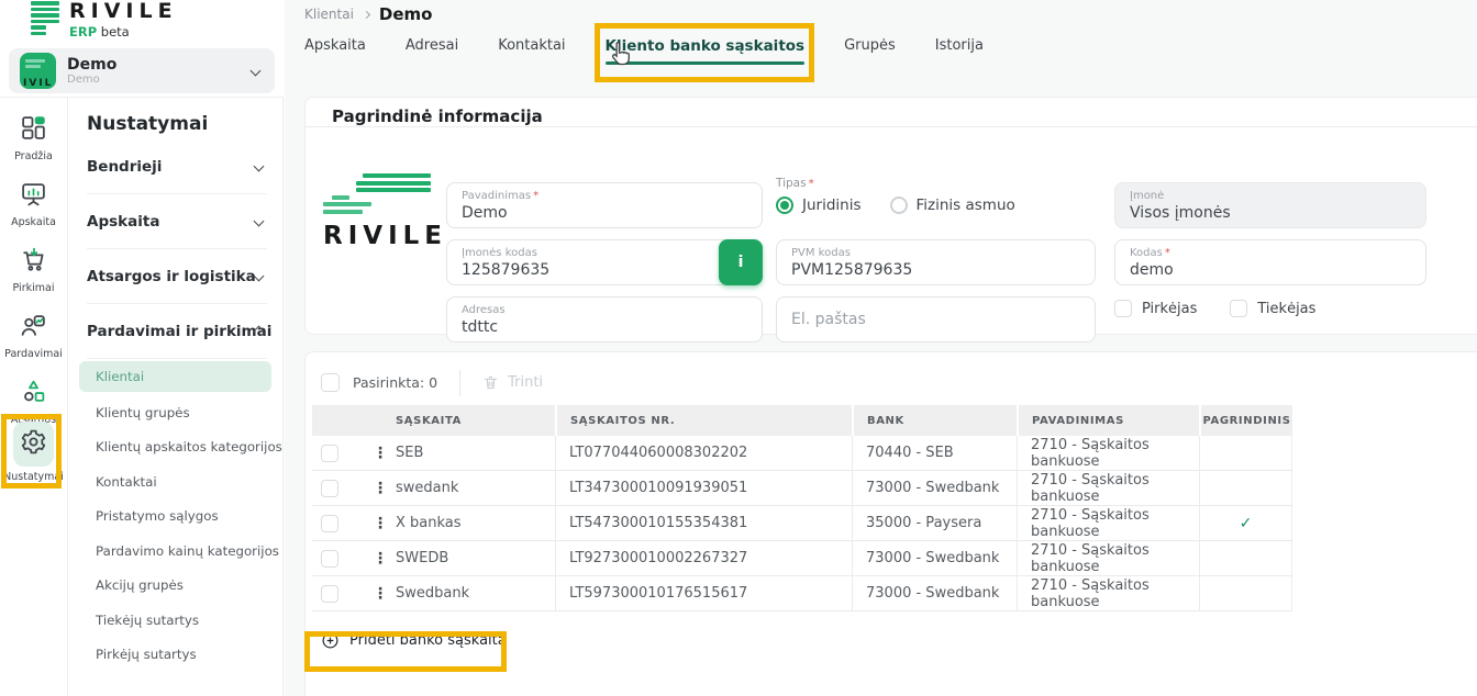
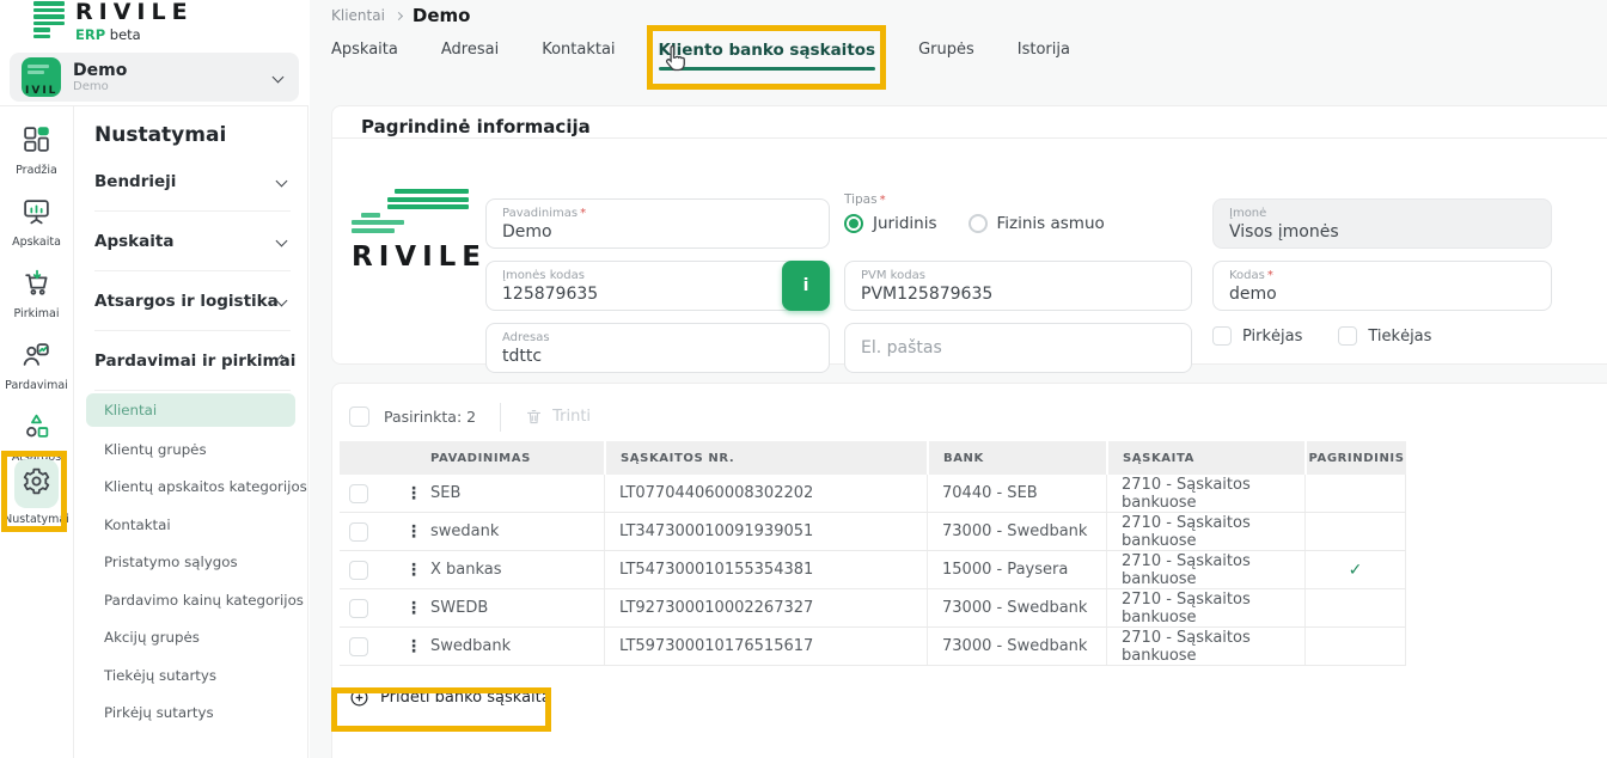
  RIVILE
  ERP beta
  IVIL
  Demo
  Demo
  Pradžia
  Apskaita
  Pirkimai
  Pardavimai
  Atsargos
  Nustatymai
  Nustatymai
  Bendrieji
  Apskaita
  Atsargos ir logistika
  Pardavimai ir pirkimai
  Klientai
  Klientų grupės
  Klientų apskaitos kategorijos
  Kontaktai
  Pristatymo sąlygos
  Pardavimo kainų kategorijos
  Akcijų grupės
  Tiekėjų sutartys
  Pirkėjų sutartys
  Klientai
  Demo
  Apskaita
  Adresai
  Kontaktai
  Kiento banko sąskaitos
  Grupės
  Istorija
  Pagrindinė informacija
  RIVILE
  Pavadinimas *
  Demo
  Įmonės kodas
  125879635
  i
  Adresas
  tdttc
  Tipas *
  Juridinis
  Fizinis asmuo
  PVM kodas
  PVM125879635
  El. paštas
  Įmonė
  Visos įmonės
  Kodas *
  demo
  Pirkėjas
  Tiekėjas
- Pasirinkta: 0
+ Pasirinkta: 2
  Trinti
- SĄSKAITA
+ PAVADINIMAS
  SĄSKAITOS NR.
  BANK
- PAVADINIMAS
+ SĄSKAITA
  PAGRINDINIS
  ⋮
  SEB
  LT077044060008302202
  70440 - SEB
  2710 - Sąskaitos bankuose
  ⋮
  swedank
  LT347300010091939051
  73000 - Swedbank
  2710 - Sąskaitos bankuose
  ⋮
  X bankas
  LT547300010155354381
- 35000 - Paysera
+ 15000 - Paysera
  2710 - Sąskaitos bankuose
  ✓
  ⋮
  SWEDB
  LT927300010002267327
  73000 - Swedbank
  2710 - Sąskaitos bankuose
  ⋮
  Swedbank
  LT597300010176515617
  73000 - Swedbank
  2710 - Sąskaitos bankuose
  Pridėti banko sąskaitą
